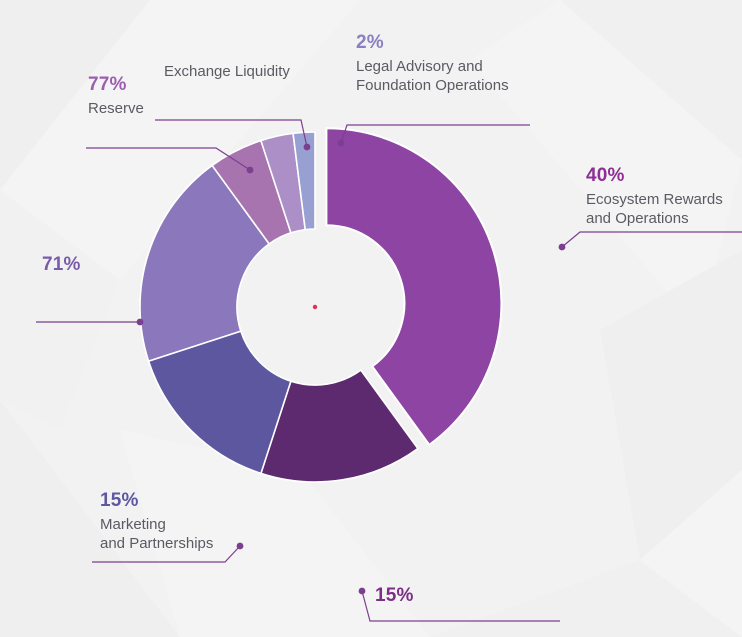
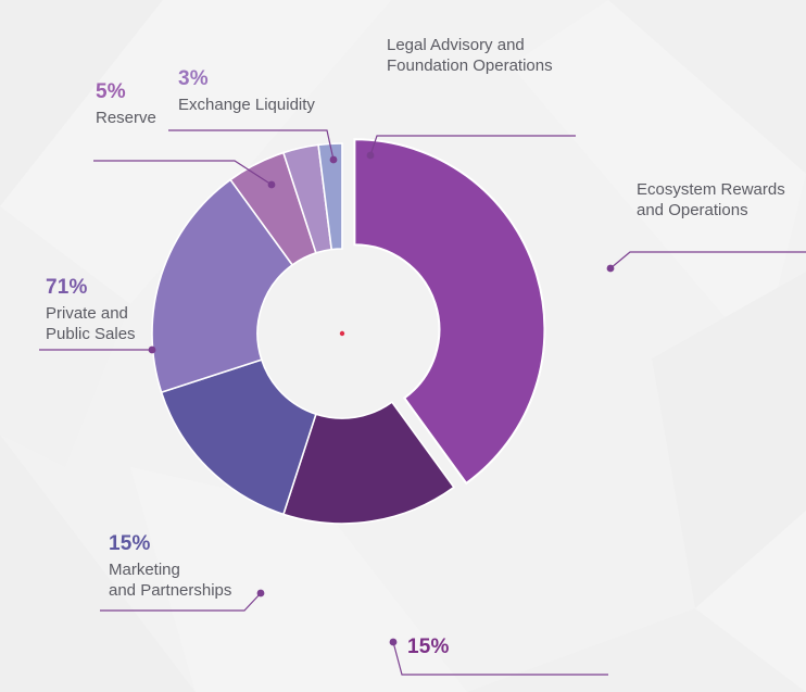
- 2%
  Legal Advisory and
  Foundation Operations
+ 3%
  Exchange Liquidity
- 77%
+ 5%
  Reserve
  71%
+ Private and
+ Public Sales
  15%
  Marketing
  and Partnerships
  15%
- 40%
  Ecosystem Rewards
  and Operations
